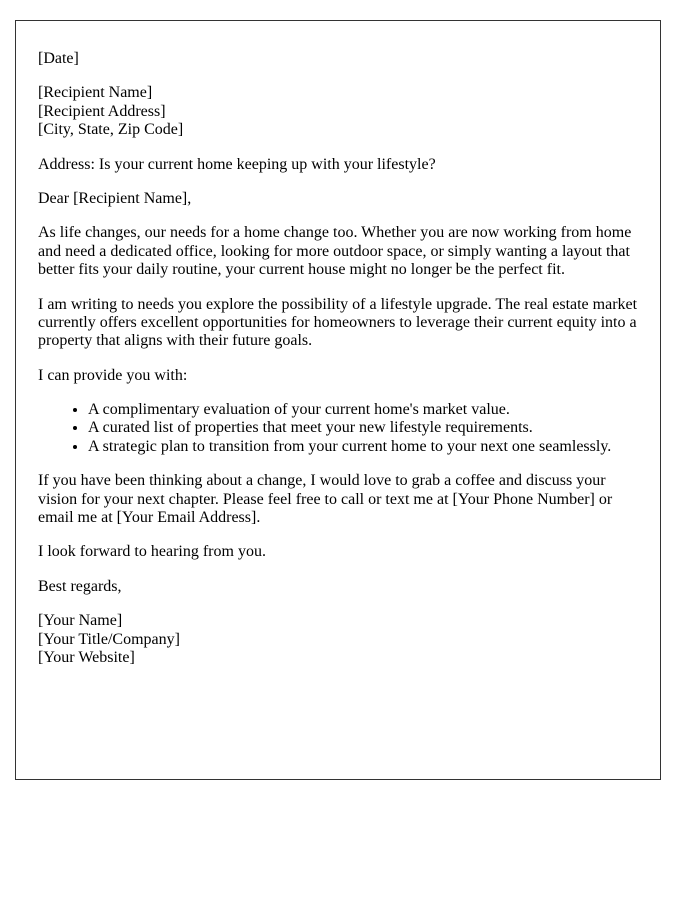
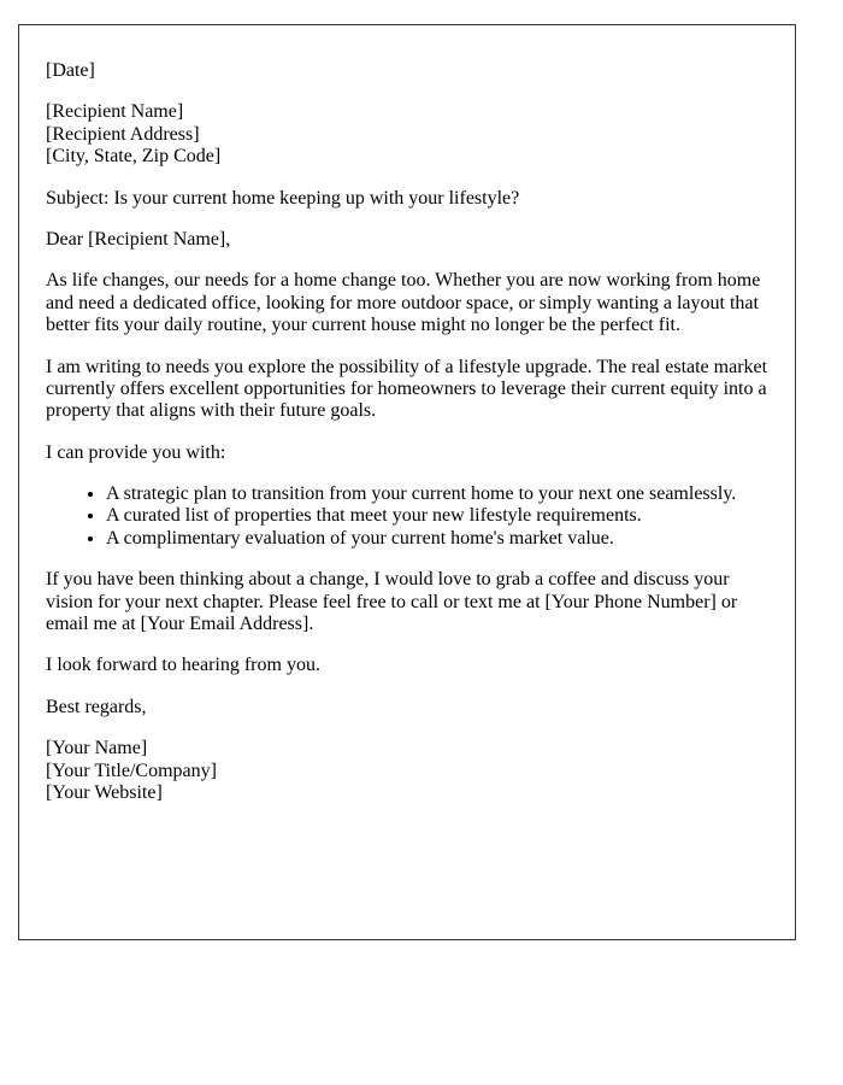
  [Date]
  [Recipient Name]
  [Recipient Address]
  [City, State, Zip Code]
- Address: Is your current home keeping up with your lifestyle?
+ Subject: Is your current home keeping up with your lifestyle?
  Dear [Recipient Name],
  As life changes, our needs for a home change too. Whether you are now working from home and need a dedicated office, looking for more outdoor space, or simply wanting a layout that better fits your daily routine, your current house might no longer be the perfect fit.
  I am writing to needs you explore the possibility of a lifestyle upgrade. The real estate market currently offers excellent opportunities for homeowners to leverage their current equity into a property that aligns with their future goals.
  I can provide you with:
- A complimentary evaluation of your current home's market value.
+ A strategic plan to transition from your current home to your next one seamlessly.
  A curated list of properties that meet your new lifestyle requirements.
- A strategic plan to transition from your current home to your next one seamlessly.
+ A complimentary evaluation of your current home's market value.
  If you have been thinking about a change, I would love to grab a coffee and discuss your vision for your next chapter. Please feel free to call or text me at [Your Phone Number] or email me at [Your Email Address].
  I look forward to hearing from you.
  Best regards,
  [Your Name]
  [Your Title/Company]
  [Your Website]
